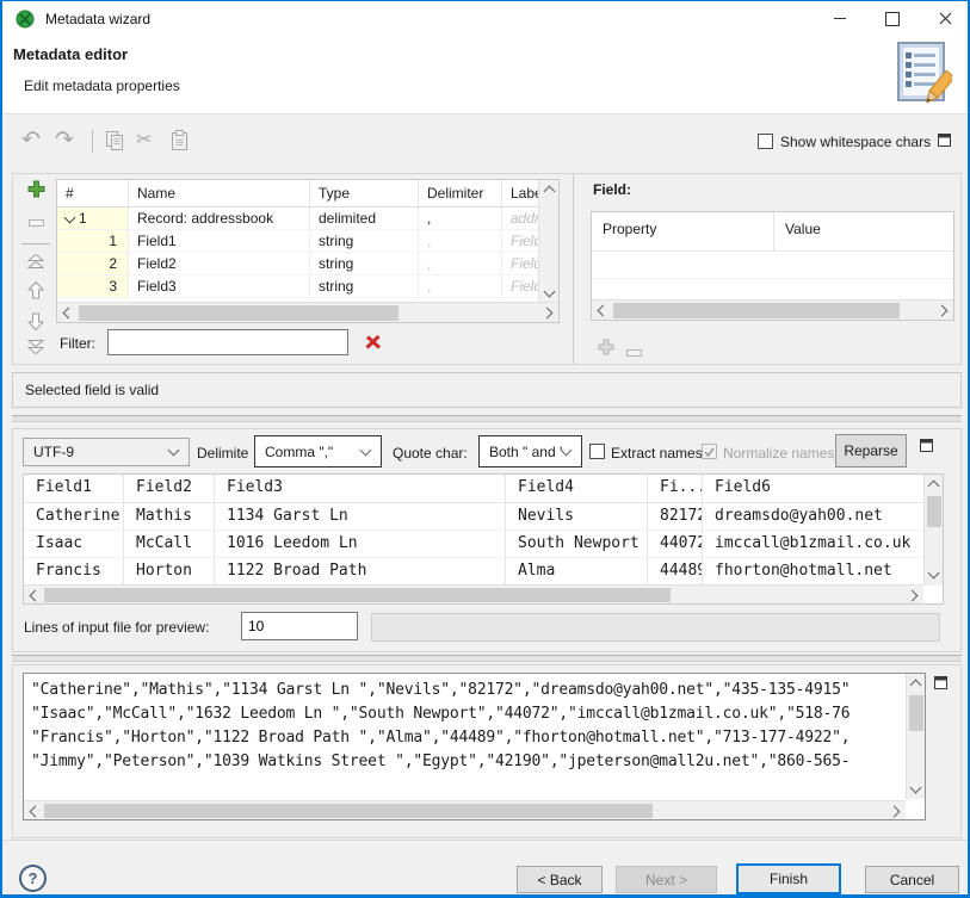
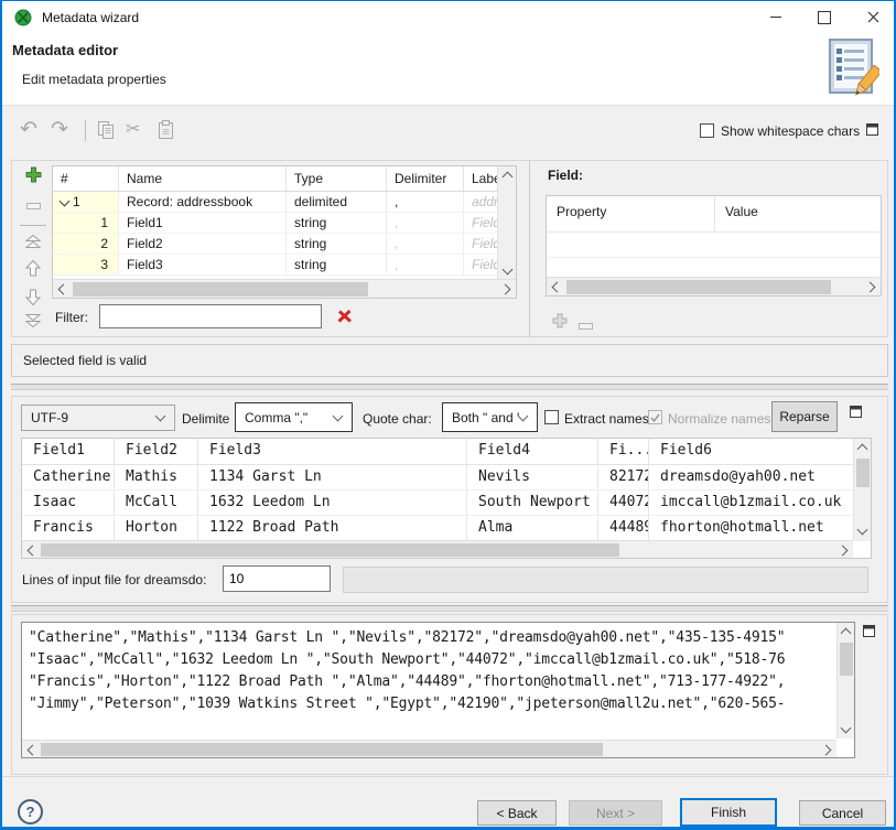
  Metadata wizard
  Metadata editor
  Edit metadata properties
  ↶
  ↷
  ✂
  Show whitespace chars
  #
  Name
  Type
  Delimiter
  Lab
  1
  Record: addressbook
  delimited
  ,
  add
  1
  Field1
  string
  ,
  Fiel
  2
  Field2
  string
  ,
  3
  Field3
  string
  ,
  Filter:
  Field:
  Property
  Value
  Selected field is valid
  UTF-9
  Delimite
  Comma ","
  Quote char:
  Both " and '
  Extract names
  Normalize names
  Reparse
  Field1
  Field2
  Field3
  Field4
  Fi...
  Field6
  Catherine
  Mathis
  1134 Garst Ln
  Nevils
  82172
  dreamsdo@yah00.net
  Isaac
  McCall
- 1016 Leedom Ln
+ 1632 Leedom Ln
  South Newport
  44072
  imccall@b1zmail.co.uk
  Francis
  Horton
  1122 Broad Path
  Alma
  44489
  fhorton@hotmall.net
- Lines of input file for preview:
+ Lines of input file for dreamsdo:
  10
  "Catherine","Mathis","1134 Garst Ln ","Nevils","82172","dreamsdo@yah00.net","435-135-4915"
  "Isaac","McCall","1632 Leedom Ln ","South Newport","44072","imccall@b1zmail.co.uk","518-76
  "Francis","Horton","1122 Broad Path ","Alma","44489","fhorton@hotmall.net","713-177-4922",
- "Jimmy","Peterson","1039 Watkins Street ","Egypt","42190","jpeterson@mall2u.net","860-565-
+ "Jimmy","Peterson","1039 Watkins Street ","Egypt","42190","jpeterson@mall2u.net","620-565-
  ?
  < Back
  Next >
  Finish
  Cancel
